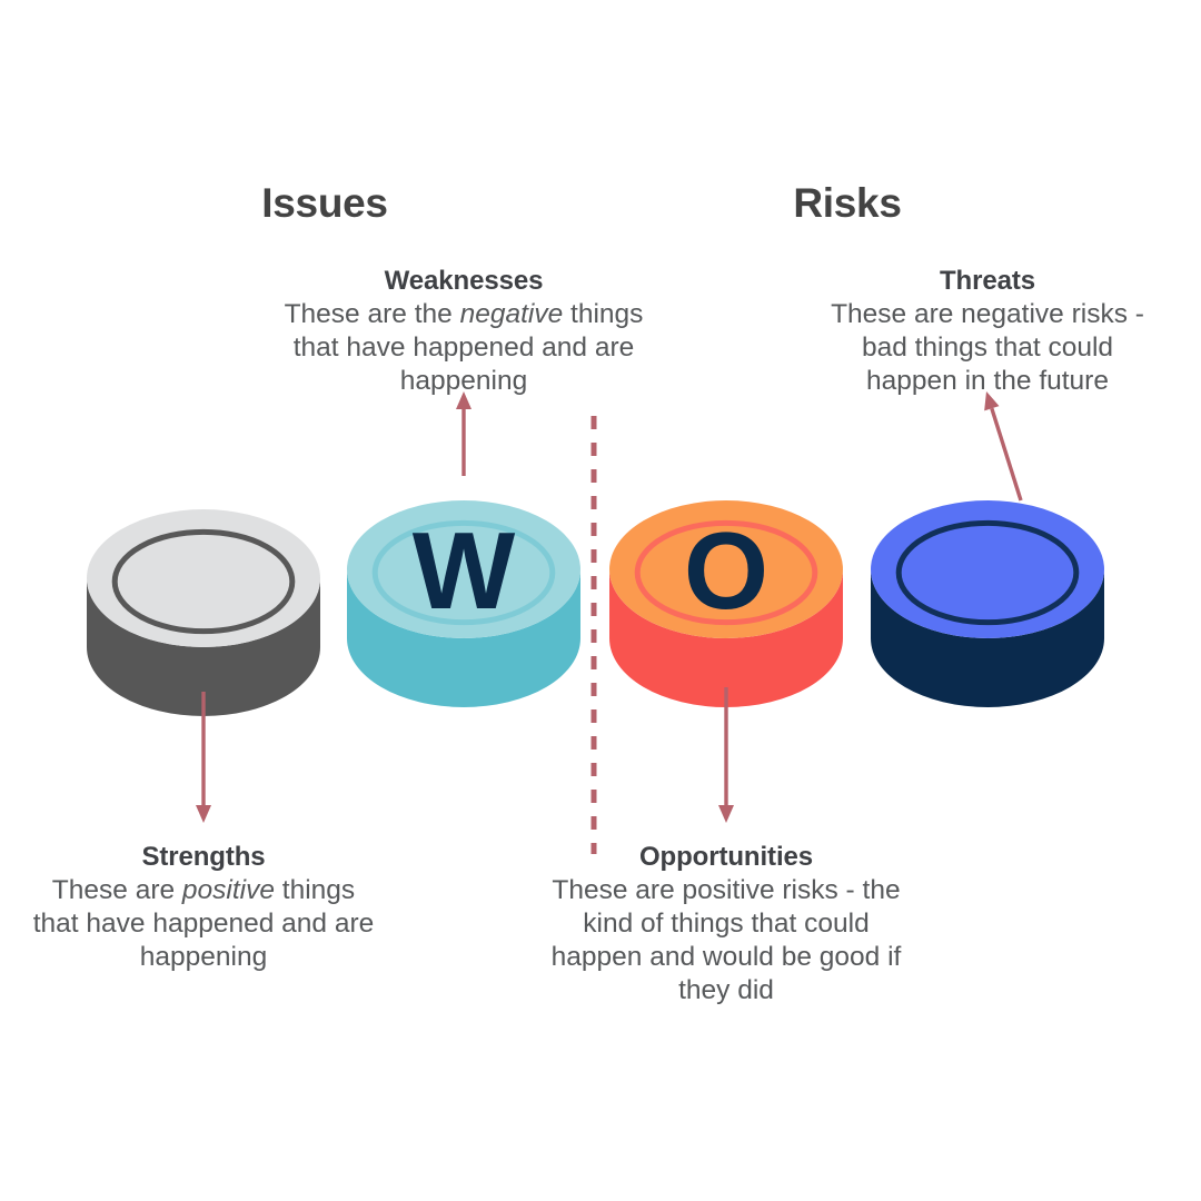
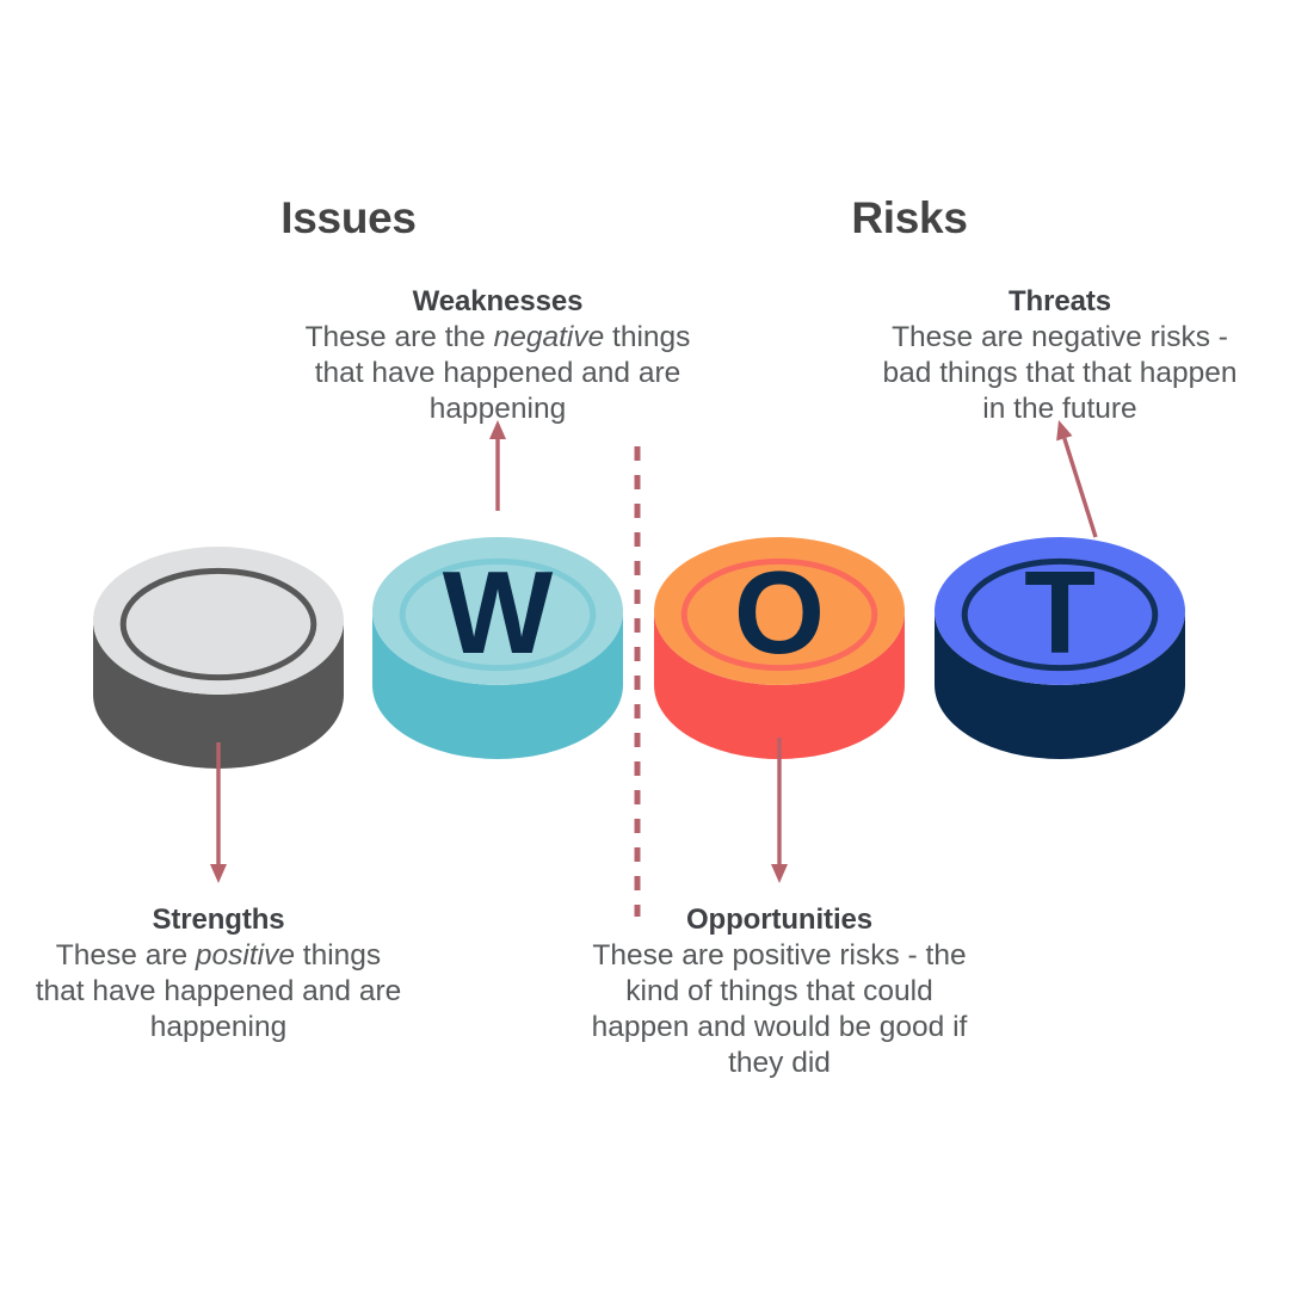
  Issues
  Risks
  Weaknesses
  These are the negative things that have happened and are happening
  Threats
- These are negative risks - bad things that could happen in the future
+ These are negative risks - bad things that that happen in the future
  Strengths
  These are positive things that have happened and are happening
  Opportunities
  These are positive risks - the kind of things that could happen and would be good if they did
  W
  O
+ T
